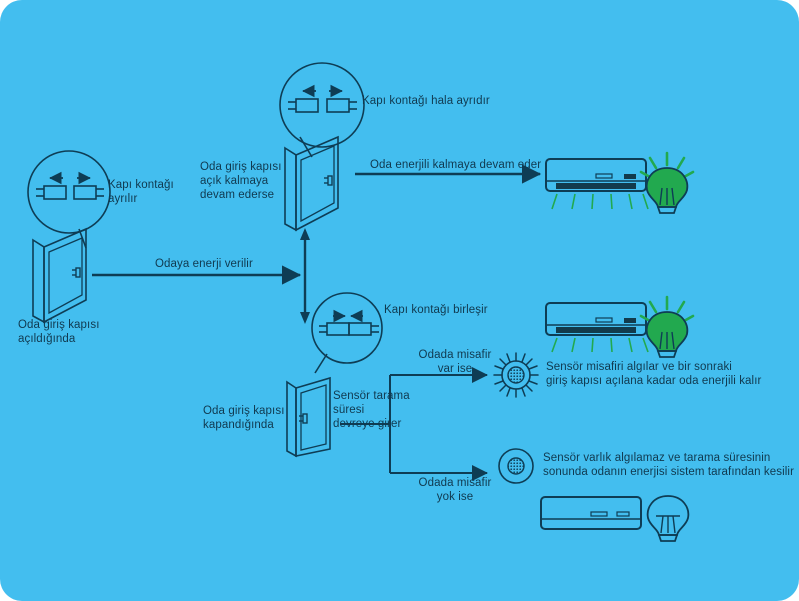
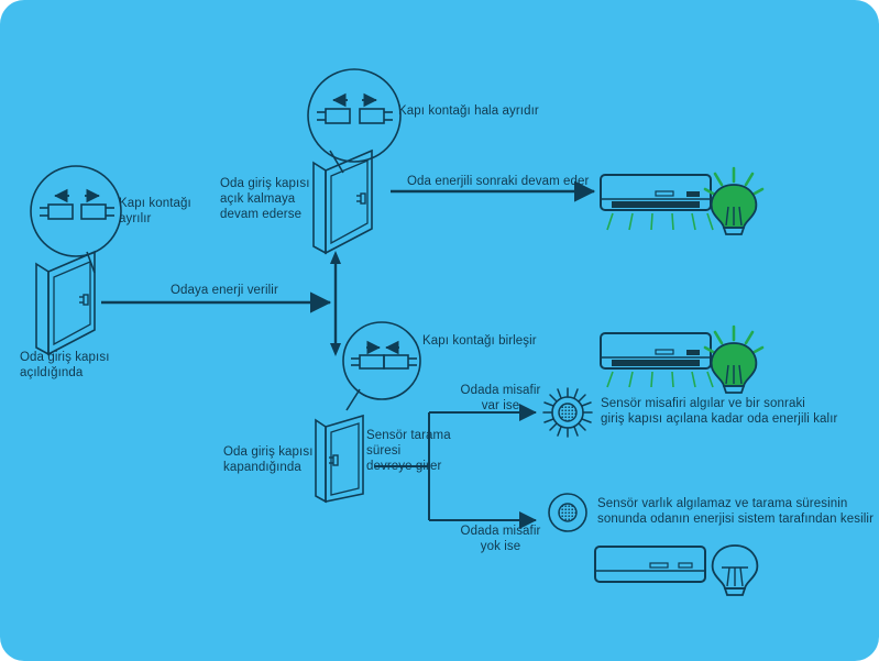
  Kapı kontağı
  ayrılır
  Oda giriş kapısı
  açıldığında
  Odaya enerji verilir
  Oda giriş kapısı
  açık kalmaya
  devam ederse
  Kapı kontağı hala ayrıdır
- Oda enerjili kalmaya devam eder
+ Oda enerjili sonraki devam eder
  Kapı kontağı birleşir
  Oda giriş kapısı
  kapandığında
  Sensör tarama süresi
  devreye girer
  Odada misafir
  var ise
  Odada misafir
  yok ise
  Sensör misafiri algılar ve bir sonraki
  giriş kapısı açılana kadar oda enerjili kalır
  Sensör varlık algılamaz ve tarama süresinin
  sonunda odanın enerjisi sistem tarafından kesilir
